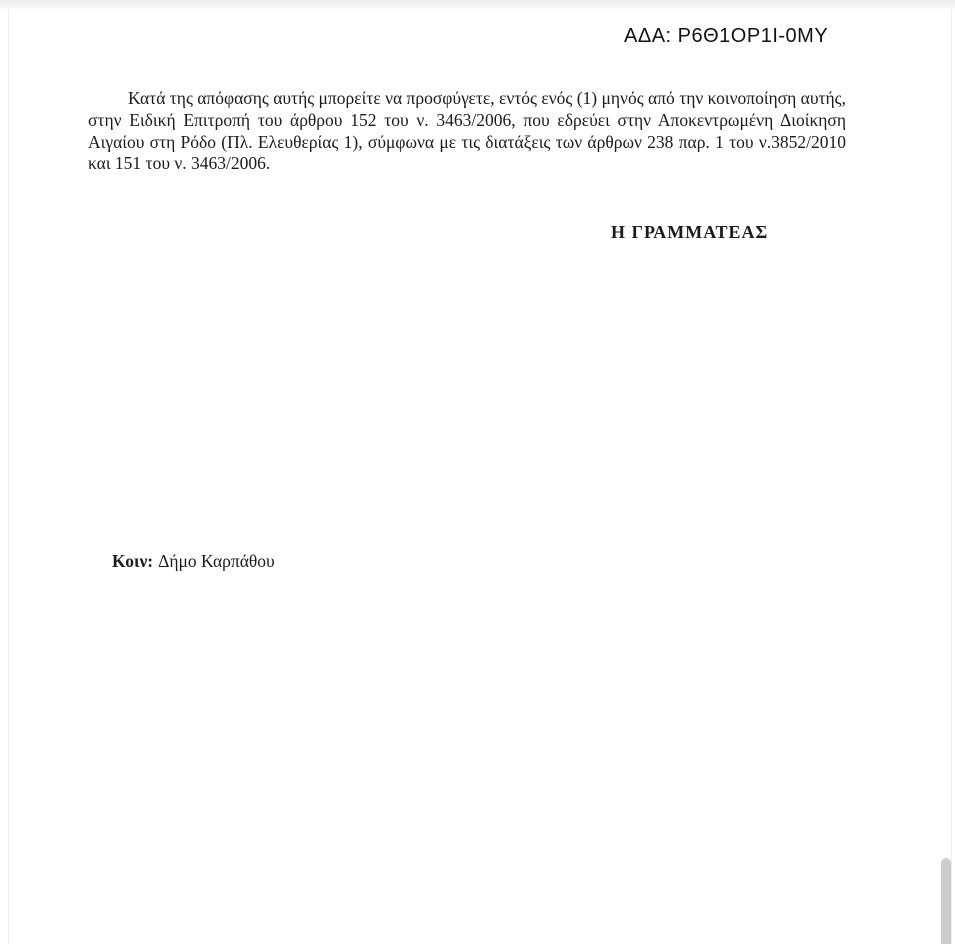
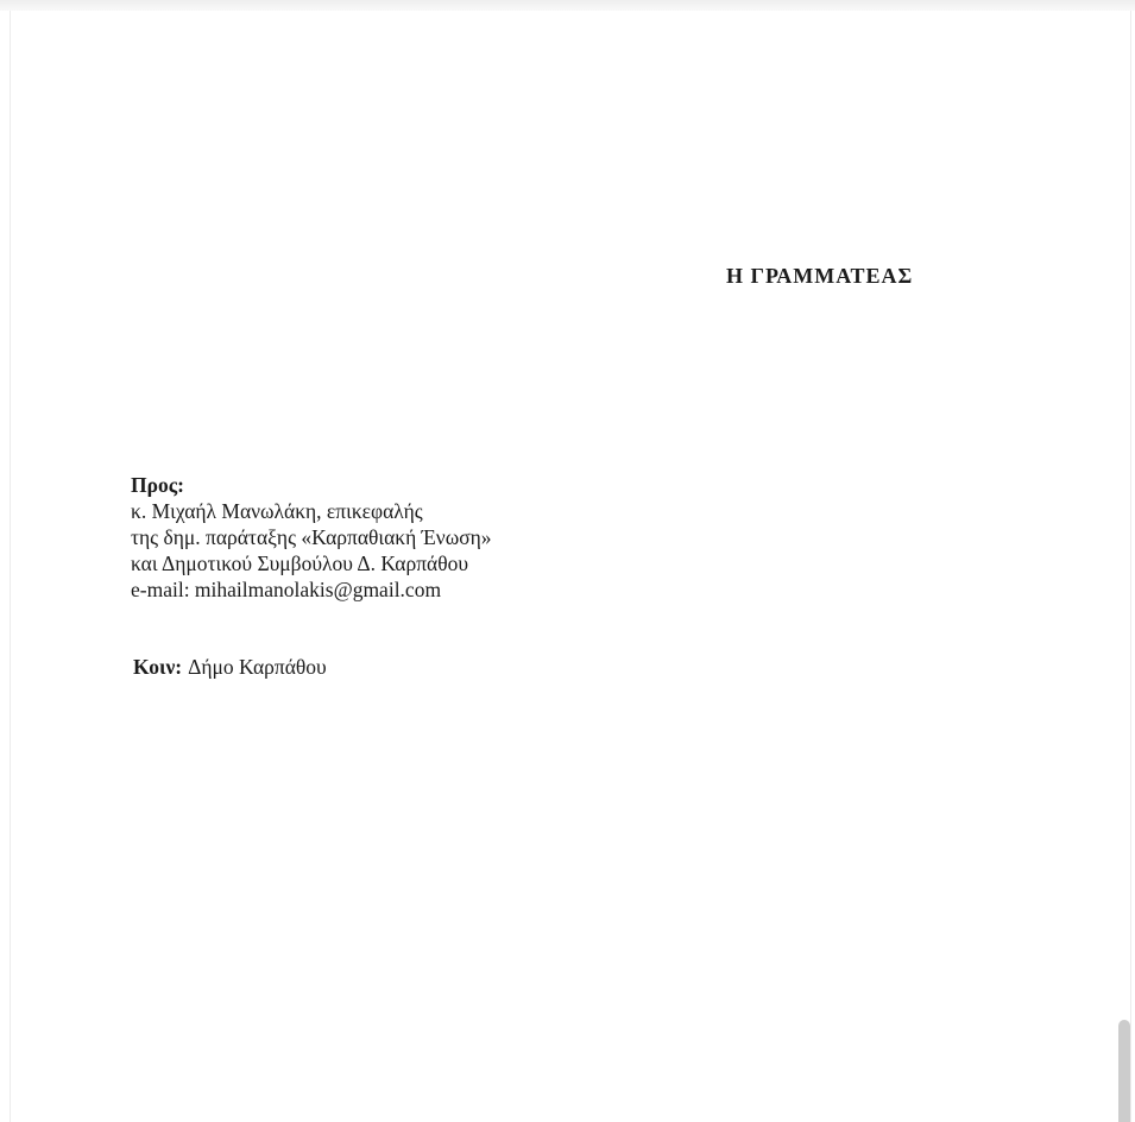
- ΑΔΑ: Ρ6Θ1ΟΡ1Ι-0ΜΥ
- Κατά της απόφασης αυτής μπορείτε να προσφύγετε, εντός ενός (1) μηνός από την κοινοποίηση αυτής, στην Ειδική Επιτροπή του άρθρου 152 του ν. 3463/2006, που εδρεύει στην Αποκεντρωμένη Διοίκηση Αιγαίου στη Ρόδο (Πλ. Ελευθερίας 1), σύμφωνα με τις διατάξεις των άρθρων 238 παρ. 1 του ν.3852/2010 και 151 του ν. 3463/2006.
  Η ΓΡΑΜΜΑΤΕΑΣ
+ Προς:
+ κ. Μιχαήλ Μανωλάκη, επικεφαλής
+ της δημ. παράταξης «Καρπαθιακή Ένωση»
+ και Δημοτικού Συμβούλου Δ. Καρπάθου
+ e-mail: mihailmanolakis@gmail.com
  Κοιν: Δήμο Καρπάθου
